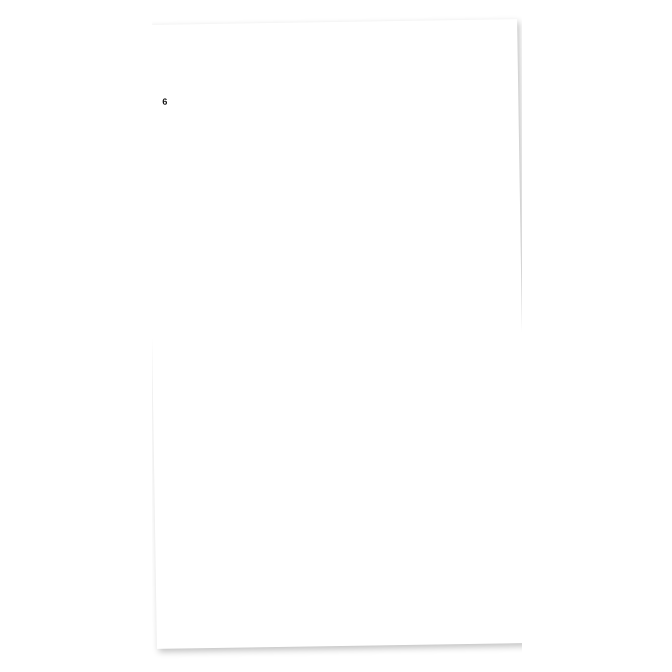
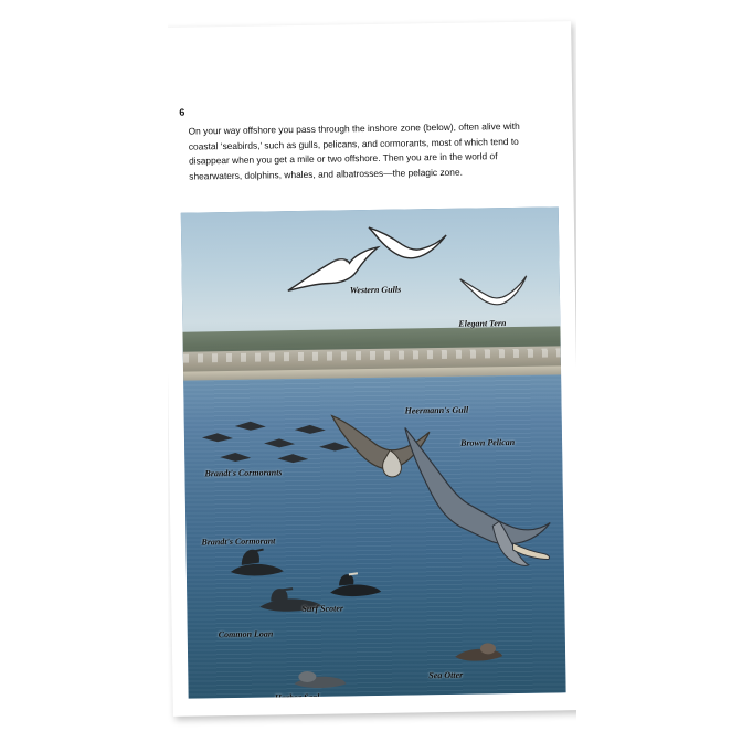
  6
+ On your way offshore you pass through the inshore zone (below), often alive with coastal ‘seabirds,’ such as gulls, pelicans, and cormorants, most of which tend to disappear when you get a mile or two offshore. Then you are in the world of shearwaters, dolphins, whales, and albatrosses—the pelagic zone.
+ Western Gulls
+ Elegant Tern
+ Heermann's Gull
+ Brown Pelican
+ Brandt's Cormorants
+ Brandt's Cormorant
+ Surf Scoter
+ Common Loan
+ Sea Otter
